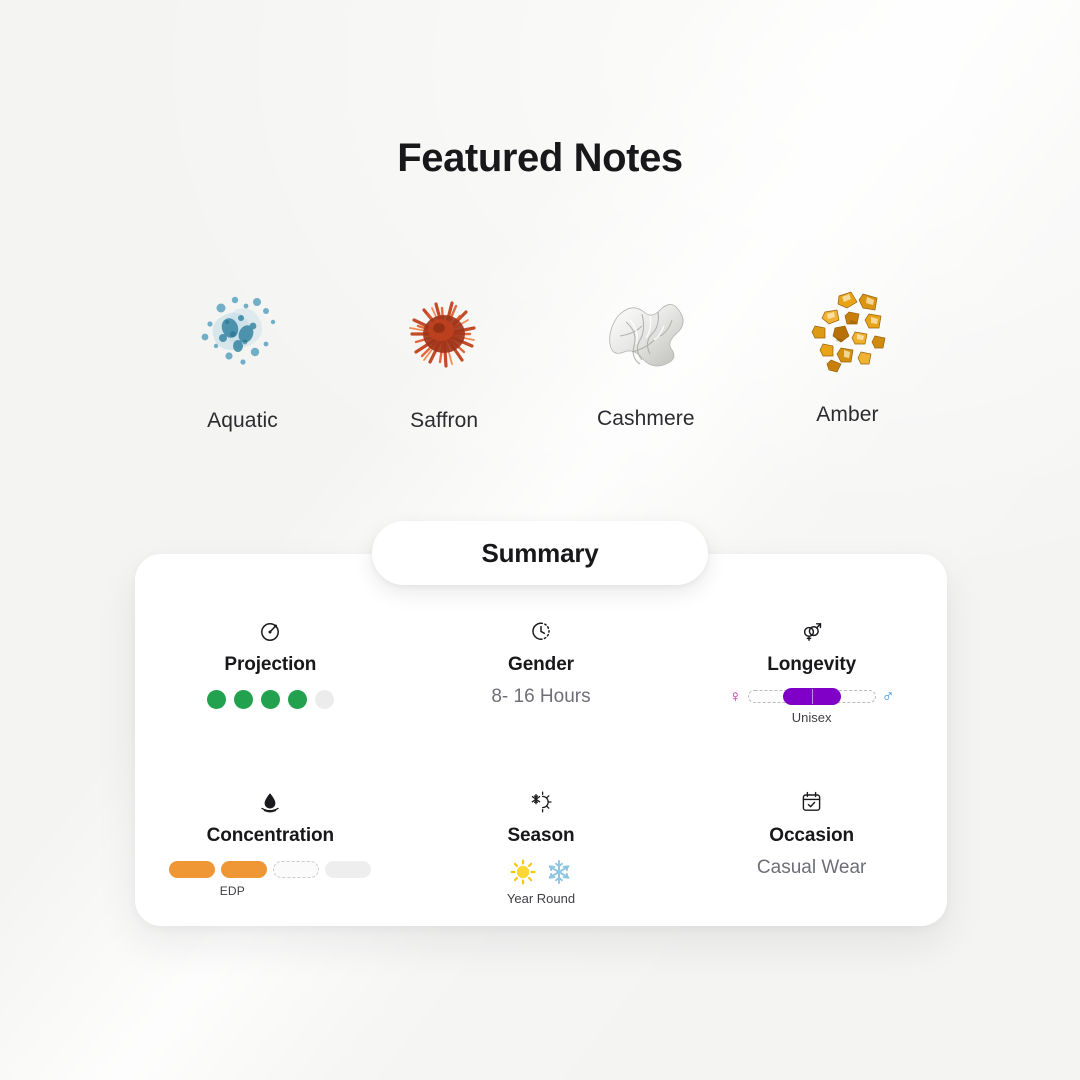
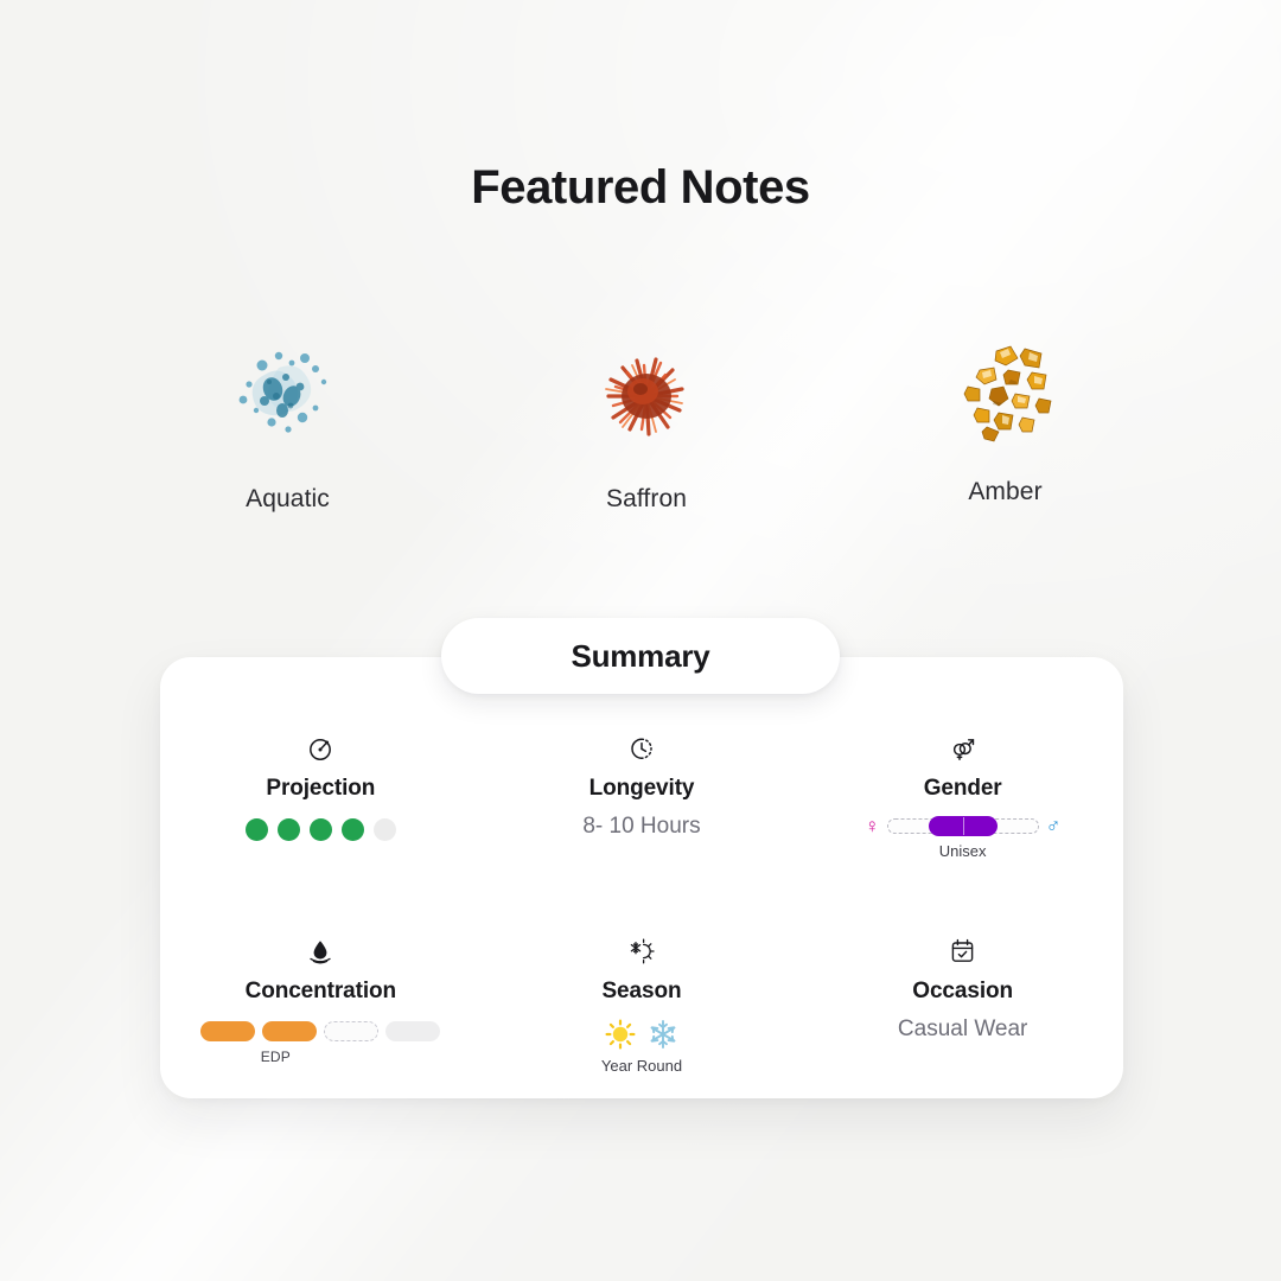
  Featured Notes
  Aquatic
  Saffron
- Cashmere
  Amber
  Summary
  Projection
- Gender
+ Longevity
- 8- 16 Hours
+ 8- 10 Hours
- Longevity
+ Gender
  ♀
  ♂
  Unisex
  Concentration
  EDP
  Season
  Year Round
  Occasion
  Casual Wear
